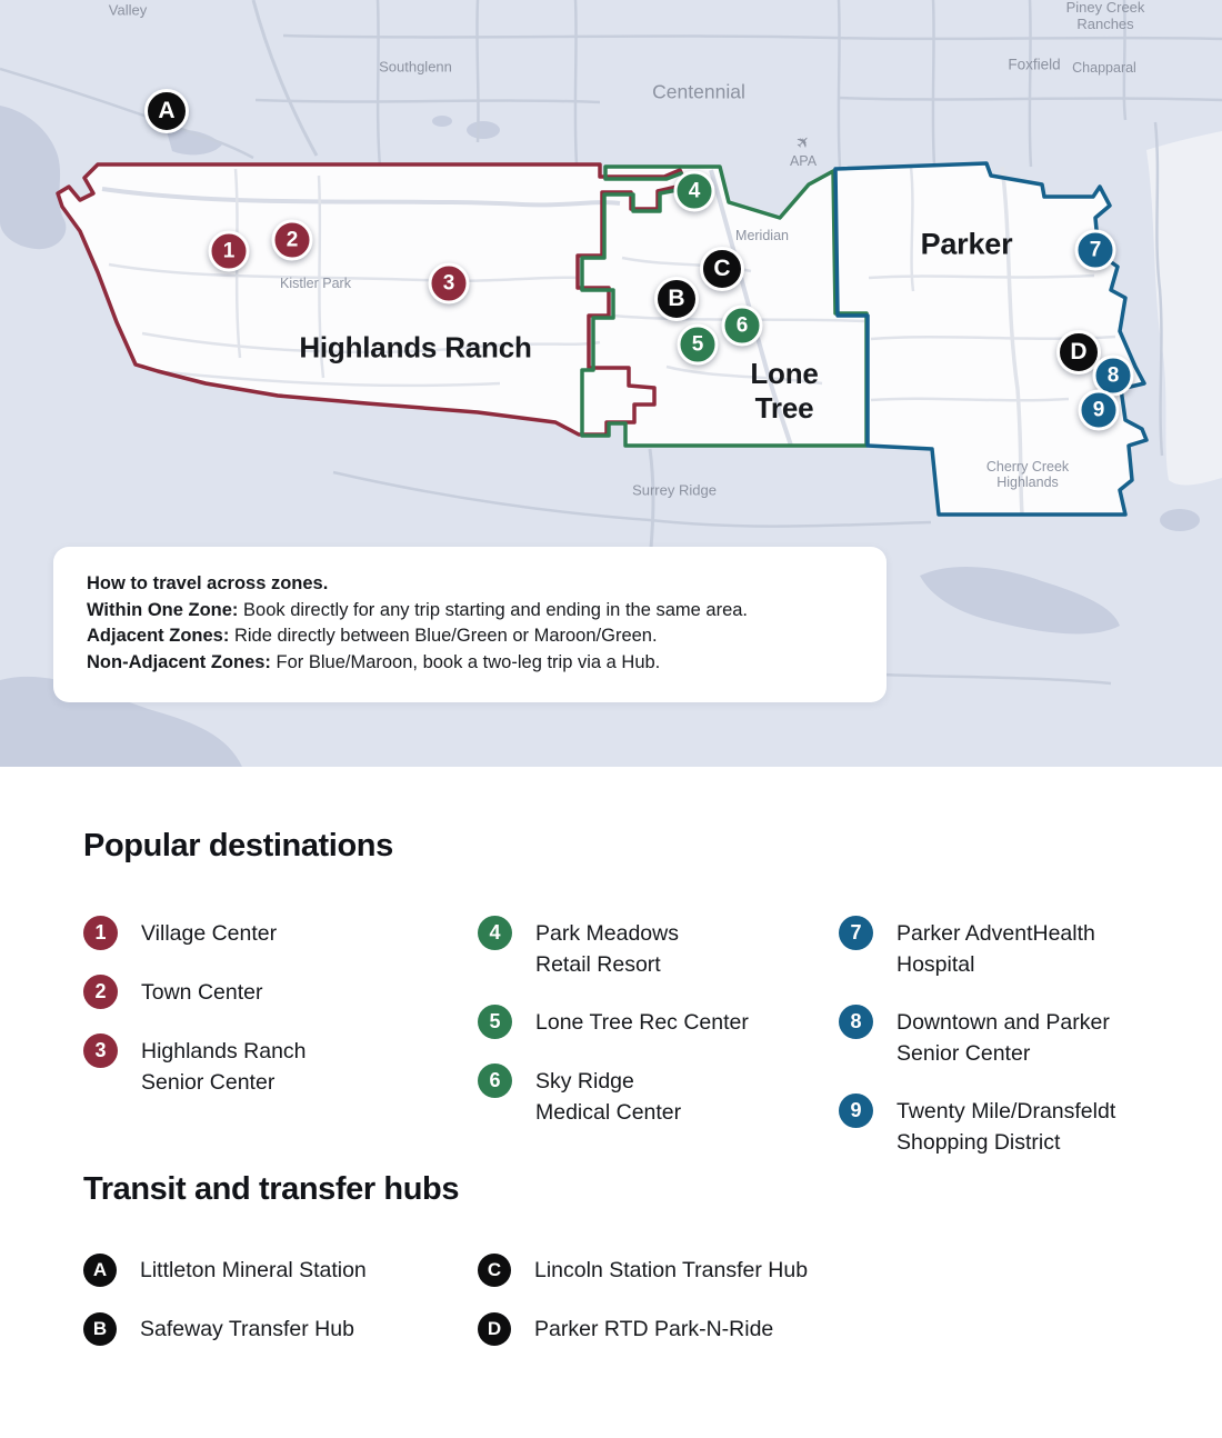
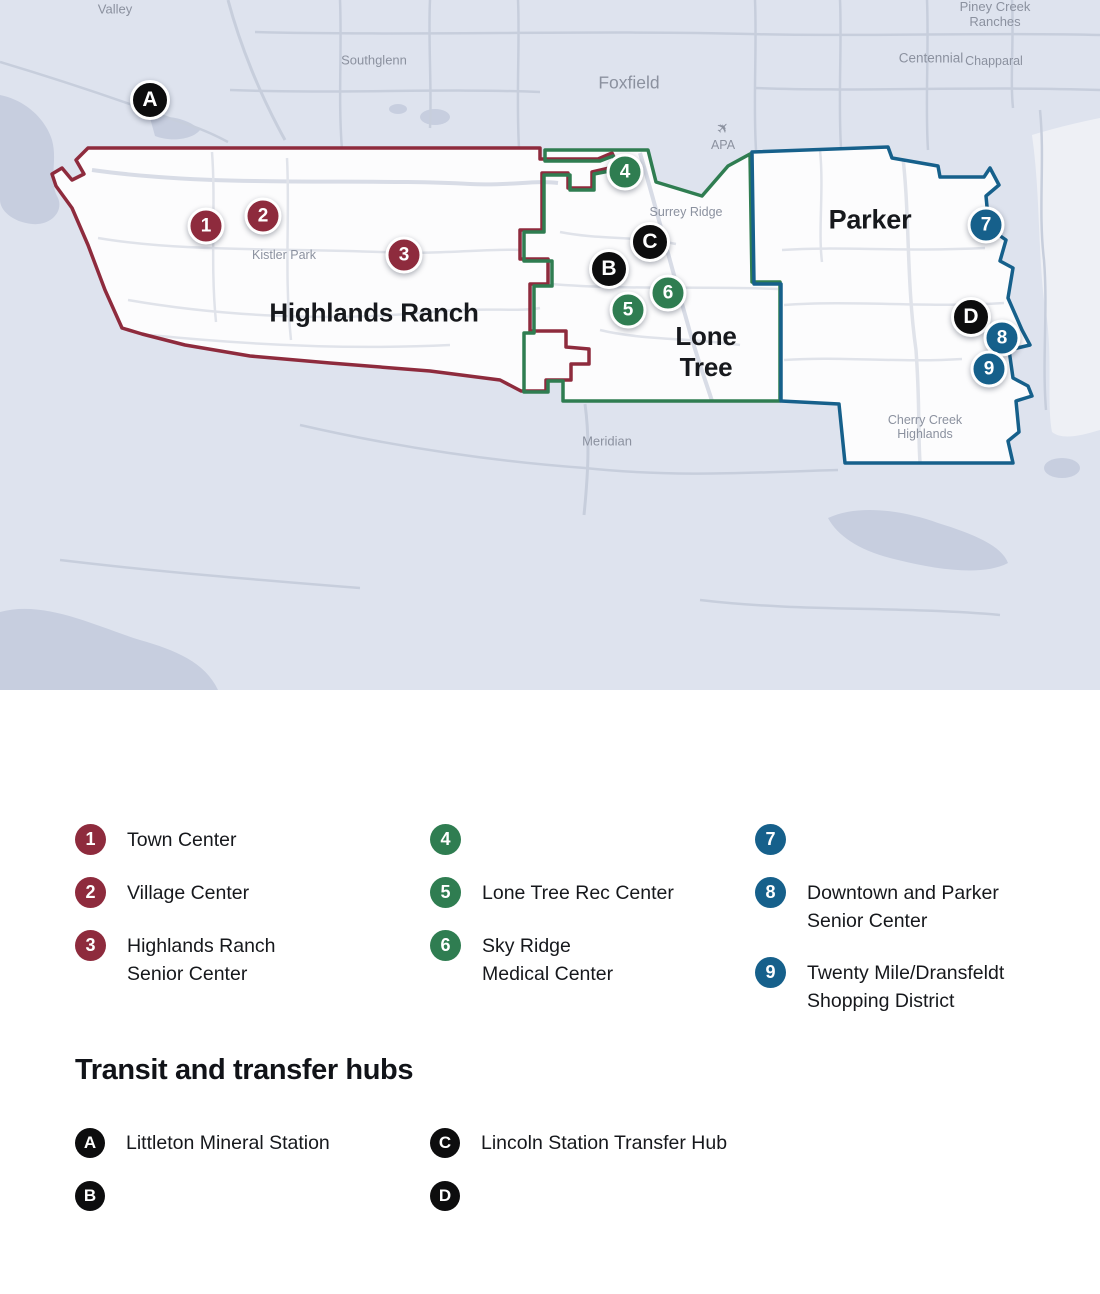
  Highlands Ranch
  Lone
  Tree
  Parker
  Valley
  Southglenn
- Centennial
+ Foxfield
  Piney Creek Ranches
- Foxfield
+ Centennial
  Chapparal
  Kistler Park
- Meridian
+ Surrey Ridge
  APA
- Surrey Ridge
+ Meridian
  Cherry Creek
  Highlands
  A
  1
  2
  3
  4
  C
  B
  5
  6
  7
  D
  8
  9
- How to travel across zones.
- Within One Zone: Book directly for any trip starting and ending in the same area.
- Adjacent Zones: Ride directly between Blue/Green or Maroon/Green.
- Non-Adjacent Zones: For Blue/Maroon, book a two-leg trip via a Hub.
- Popular destinations
  1
- Village Center
+ Town Center
  2
- Town Center
+ Village Center
  3
  Highlands Ranch
  Senior Center
  4
- Park Meadows
- Retail Resort
  5
  Lone Tree Rec Center
  6
  Sky Ridge
  Medical Center
  7
- Parker AdventHealth
- Hospital
  8
  Downtown and Parker
  Senior Center
  9
  Twenty Mile/Dransfeldt
  Shopping District
  Transit and transfer hubs
  A
  Littleton Mineral Station
  B
- Safeway Transfer Hub
  C
  Lincoln Station Transfer Hub
  D
- Parker RTD Park-N-Ride
